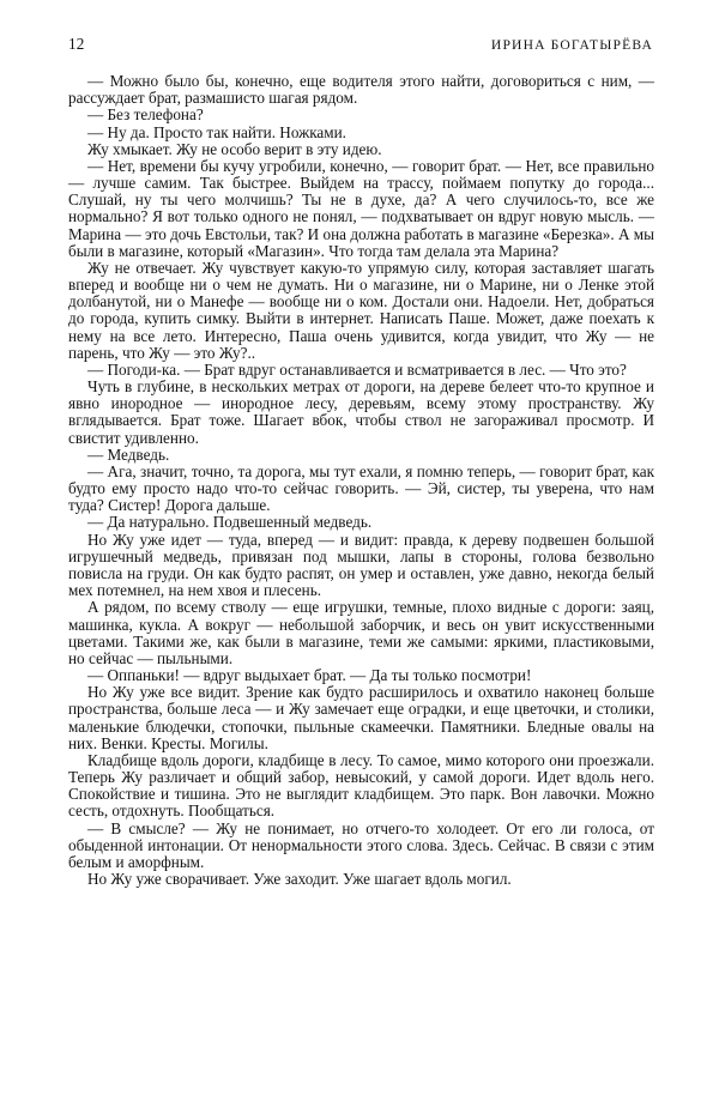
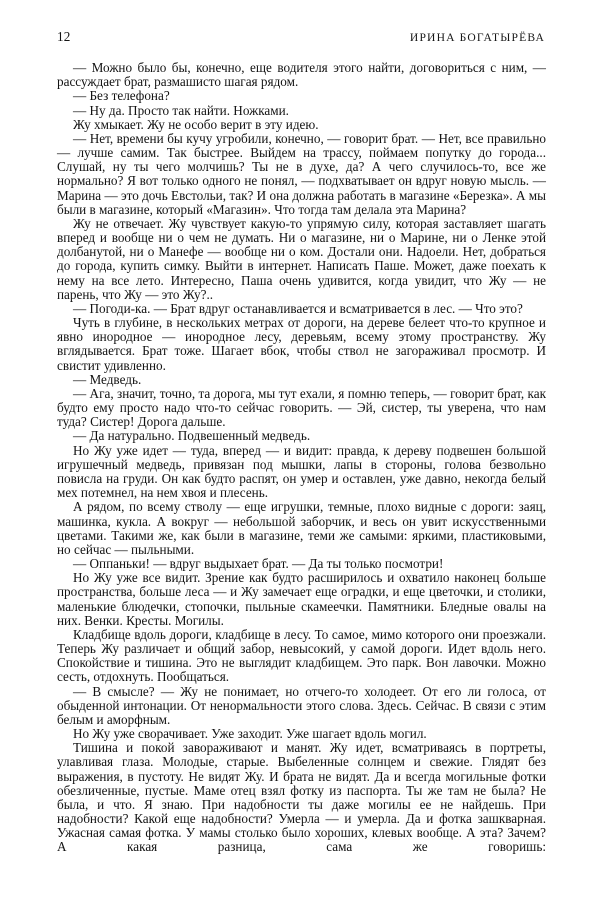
  12
  ИРИНА БОГАТЫРЁВА
  — Можно было бы, конечно, еще водителя этого найти, договориться с ним, — рассуждает брат, размашисто шагая рядом.
  — Без телефона?
  — Ну да. Просто так найти. Ножками.
  Жу хмыкает. Жу не особо верит в эту идею.
  — Нет, времени бы кучу угробили, конечно, — говорит брат. — Нет, все правильно — лучше самим. Так быстрее. Выйдем на трассу, поймаем попутку до города... Слушай, ну ты чего молчишь? Ты не в духе, да? А чего случилось-то, все же нормально? Я вот только одного не понял, — под­хватывает он вдруг новую мысль. — Марина — это дочь Евстольи, так? И она должна работать в магазине «Березка». А мы были в магазине, кото­рый «Магазин». Что тогда там делала эта Марина?
  Жу не отвечает. Жу чувствует какую-то упрямую силу, которая заставля­ет шагать вперед и вообще ни о чем не думать. Ни о магазине, ни о Марине, ни о Ленке этой долбанутой, ни о Манефе — вообще ни о ком. Достали они. Надоели. Нет, добраться до города, купить симку. Выйти в интернет. Написать Паше. Может, даже поехать к нему на все лето. Интересно, Паша очень удивится, когда увидит, что Жу — не парень, что Жу — это Жу?..
  — Погоди-ка. — Брат вдруг останавливается и всматривается в лес. — Что это?
  Чуть в глубине, в нескольких метрах от дороги, на дереве белеет что-то крупное и явно инородное — инородное лесу, деревьям, всему этому про­странству. Жу вглядывается. Брат тоже. Шагает вбок, чтобы ствол не заго­раживал просмотр. И свистит удивленно.
  — Медведь.
  — Ага, значит, точно, та дорога, мы тут ехали, я помню теперь, — гово­рит брат, как будто ему просто надо что-то сейчас говорить. — Эй, систер, ты уверена, что нам туда? Систер! Дорога дальше.
  — Да натурально. Подвешенный медведь.
  Но Жу уже идет — туда, вперед — и видит: правда, к дереву подвешен большой игрушечный медведь, привязан под мышки, лапы в стороны, го­лова безвольно повисла на груди. Он как будто распят, он умер и оставлен, уже давно, некогда белый мех потемнел, на нем хвоя и плесень.
  А рядом, по всему стволу — еще игрушки, темные, плохо видные с дороги: заяц, машинка, кукла. А вокруг — небольшой заборчик, и весь он увит искусственными цветами. Такими же, как были в магазине, теми же самыми: яркими, пластиковыми, но сейчас — пыльными.
  — Оппаньки! — вдруг выдыхает брат. — Да ты только посмотри!
  Но Жу уже все видит. Зрение как будто расширилось и охватило нако­нец больше пространства, больше леса — и Жу замечает еще оградки, и еще цветочки, и столики, маленькие блюдечки, стопочки, пыльные скамеечки. Памятники. Бледные овалы на них. Венки. Кресты. Могилы.
  Кладбище вдоль дороги, кладбище в лесу. То самое, мимо которого они проезжали. Теперь Жу различает и общий забор, невысокий, у самой до­роги. Идет вдоль него. Спокойствие и тишина. Это не выглядит кладбищем. Это парк. Вон лавочки. Можно сесть, отдохнуть. Пообщаться.
  — В смысле? — Жу не понимает, но отчего-то холодеет. От его ли голоса, от обыденной интонации. От ненормальности этого слова. Здесь. Сейчас. В связи с этим белым и аморфным.
  Но Жу уже сворачивает. Уже заходит. Уже шагает вдоль могил.
+ Тишина и покой завораживают и манят. Жу идет, всматриваясь в пор­треты, улавливая глаза. Молодые, старые. Выбеленные солнцем и свежие. Глядят без выражения, в пустоту. Не видят Жу. И брата не видят. Да и всегда могильные фотки обезличенные, пустые. Маме отец взял фотку из паспорта. Ты же там не была? Не была, и что. Я знаю. При надобности ты даже мо­гилы ее не найдешь. При надобности? Какой еще надобности? Умерла — и умерла. Да и фотка зашкварная. Ужасная самая фотка. У мамы столько было хороших, клевых вообще. А эта? Зачем? А какая разница, сама же говоришь:
